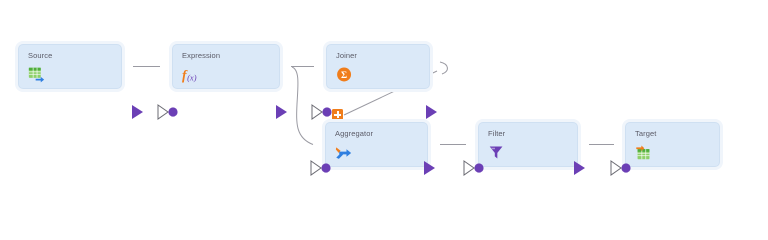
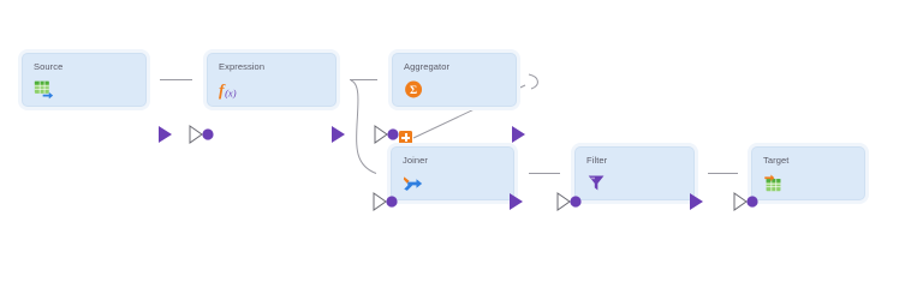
  Source
  Expression
  f
  (x)
- Joiner
+ Aggregator
  Σ
- Aggregator
+ Joiner
  Filter
  Target
